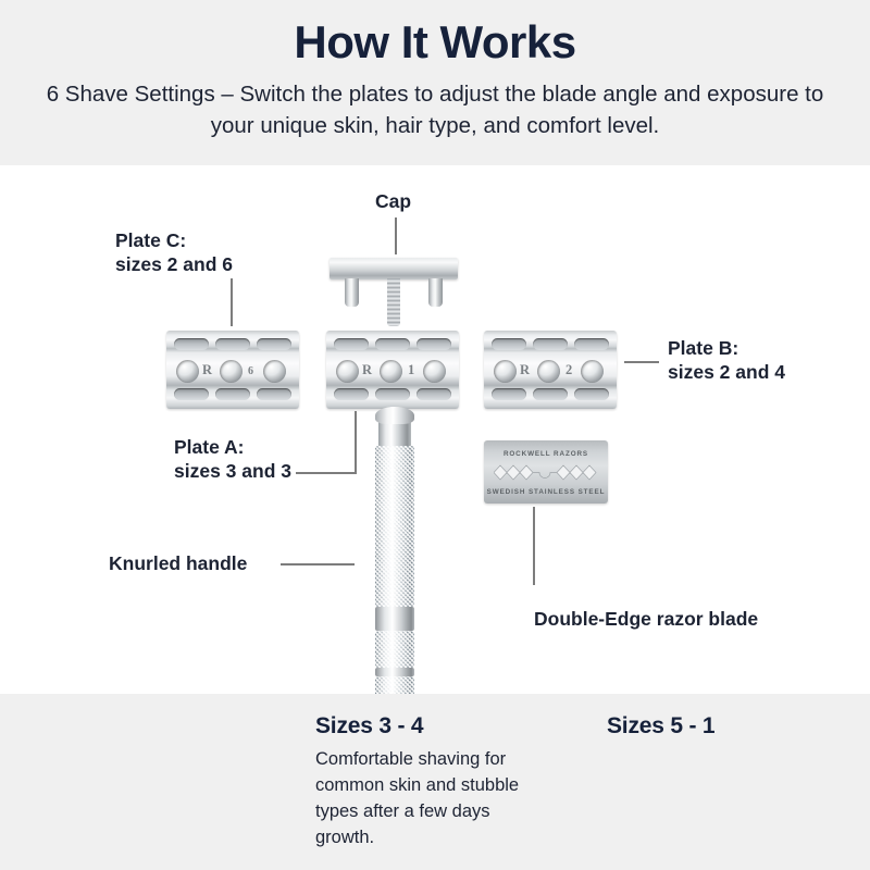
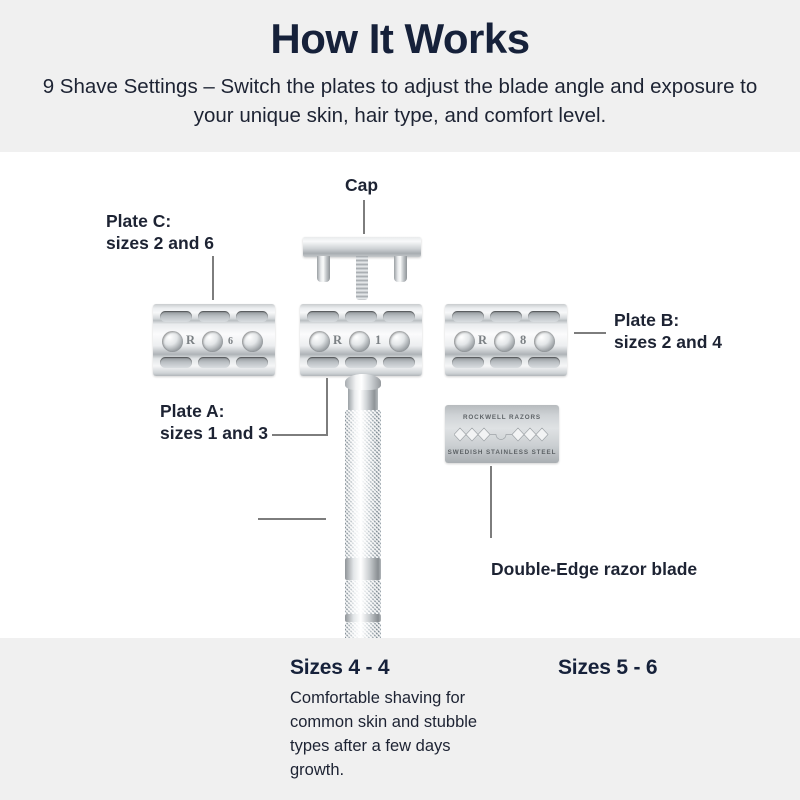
  How It Works
- 6 Shave Settings – Switch the plates to adjust the blade angle and exposure to your unique skin, hair type, and comfort level.
+ 9 Shave Settings – Switch the plates to adjust the blade angle and exposure to your unique skin, hair type, and comfort level.
  Plate C:
  sizes 2 and 6
  Cap
  R
  6
  R
  1
  R
- 2
+ 8
  Plate B:
  sizes 2 and 4
  Plate A:
- sizes 3 and 3
+ sizes 1 and 3
- Knurled handle
  Double-Edge razor blade
- Sizes 3 - 4
+ Sizes 4 - 4
  Comfortable shaving for common skin and stubble types after a few days growth.
- Sizes 5 - 1
+ Sizes 5 - 6
